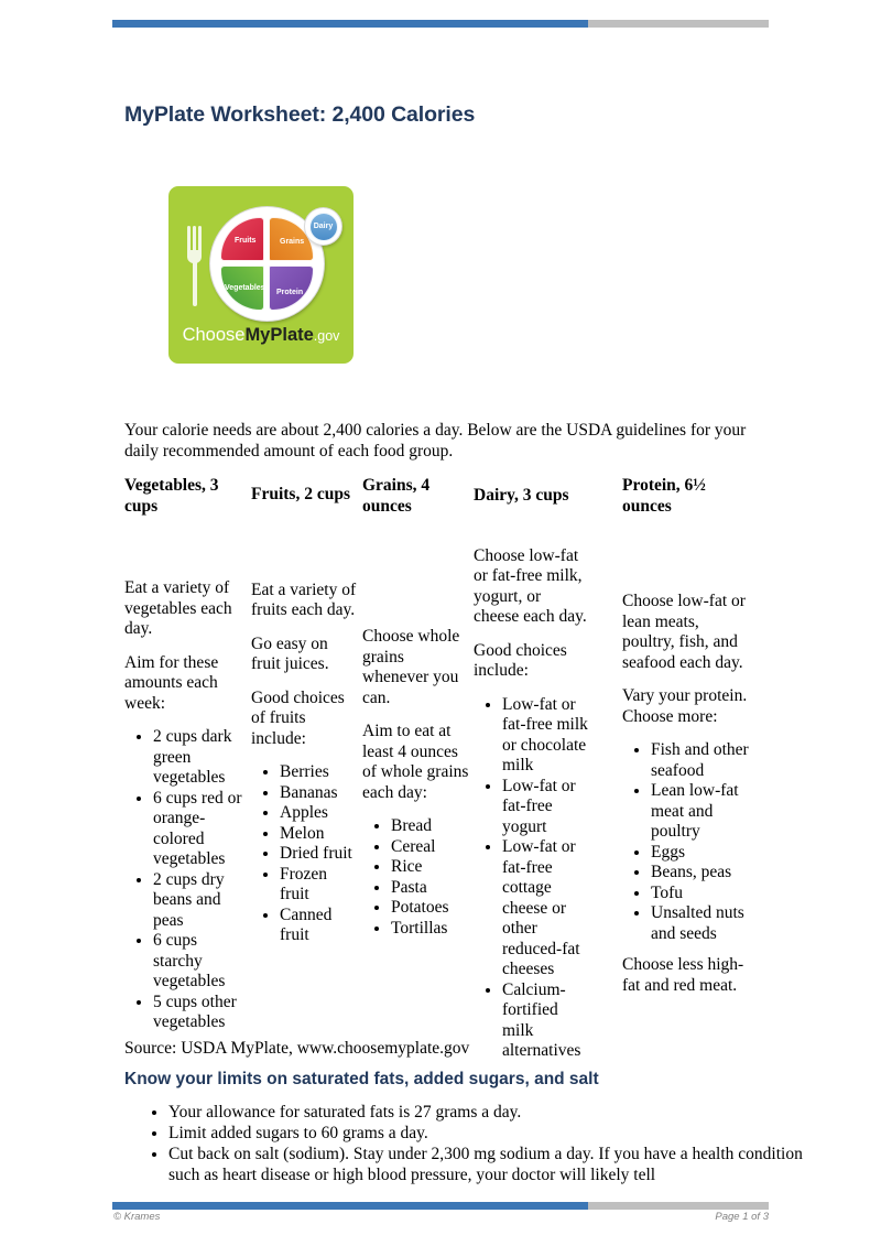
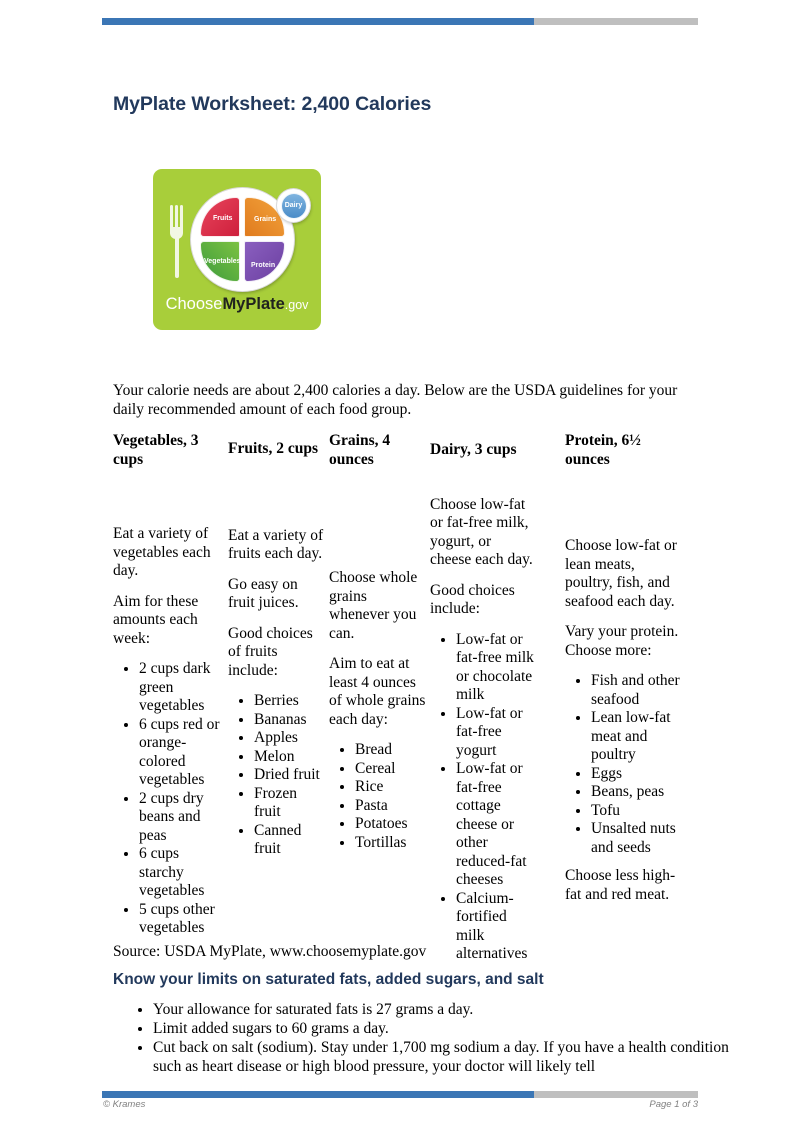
  MyPlate Worksheet: 2,400 Calories
  ChooseMyPlate.gov
  Your calorie needs are about 2,400 calories a day. Below are the USDA guidelines for your daily recommended amount of each food group.
  Vegetables, 3 cups
  Eat a variety of vegetables each day.
  Aim for these amounts each week:
  2 cups dark green vegetables
  6 cups red or orange-colored vegetables
  2 cups dry beans and peas
  6 cups starchy vegetables
  5 cups other vegetables
  Fruits, 2 cups
  Eat a variety of fruits each day.
  Go easy on fruit juices.
  Good choices of fruits include:
  Berries
  Bananas
  Apples
  Melon
  Dried fruit
  Frozen fruit
  Canned fruit
  Grains, 4 ounces
  Choose whole grains whenever you can.
  Aim to eat at least 4 ounces of whole grains each day:
  Bread
  Cereal
  Rice
  Pasta
  Potatoes
  Tortillas
  Dairy, 3 cups
  Choose low-fat or fat-free milk, yogurt, or cheese each day.
  Good choices include:
  Low-fat or fat-free milk or chocolate milk
  Low-fat or fat-free yogurt
  Low-fat or fat-free cottage cheese or other reduced-fat cheeses
  Calcium-fortified milk alternatives
  Protein, 6½ ounces
  Choose low-fat or lean meats, poultry, fish, and seafood each day.
  Vary your protein. Choose more:
  Fish and other seafood
  Lean low-fat meat and poultry
  Eggs
  Beans, peas
  Tofu
  Unsalted nuts and seeds
  Choose less high-fat and red meat.
  Source: USDA MyPlate, www.choosemyplate.gov
  Know your limits on saturated fats, added sugars, and salt
  Your allowance for saturated fats is 27 grams a day.
  Limit added sugars to 60 grams a day.
- Cut back on salt (sodium). Stay under 2,300 mg sodium a day. If you have a health condition such as heart disease or high blood pressure, your doctor will likely tell
+ Cut back on salt (sodium). Stay under 1,700 mg sodium a day. If you have a health condition such as heart disease or high blood pressure, your doctor will likely tell
  © Krames
  Page 1 of 3
